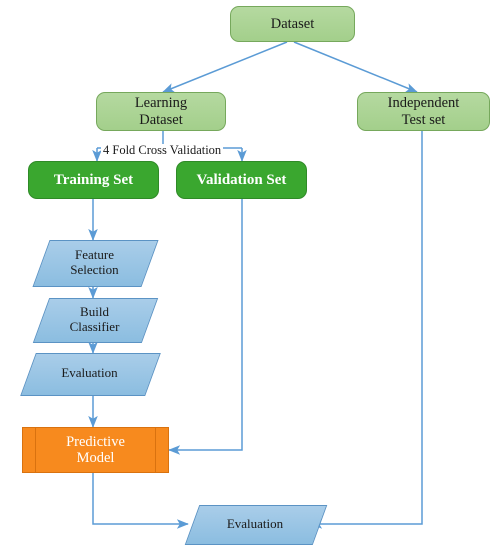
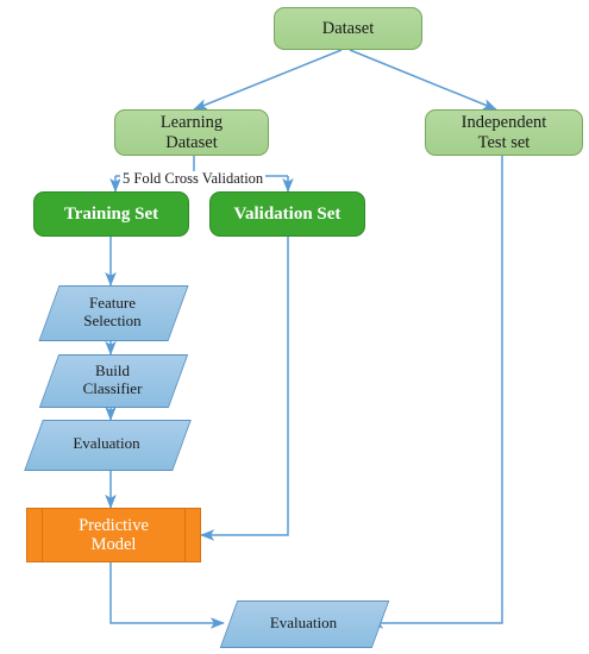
  Dataset
  Learning
  Dataset
  Independent
  Test set
- 4 Fold Cross Validation
+ 5 Fold Cross Validation
  Training Set
  Validation Set
  Feature
  Selection
  Build
  Classifier
  Evaluation
  Predictive
  Model
  Evaluation
